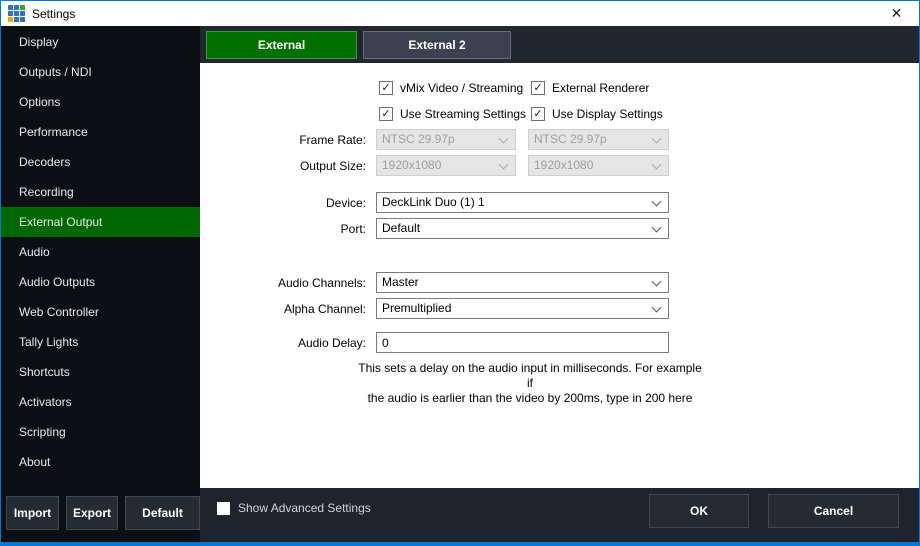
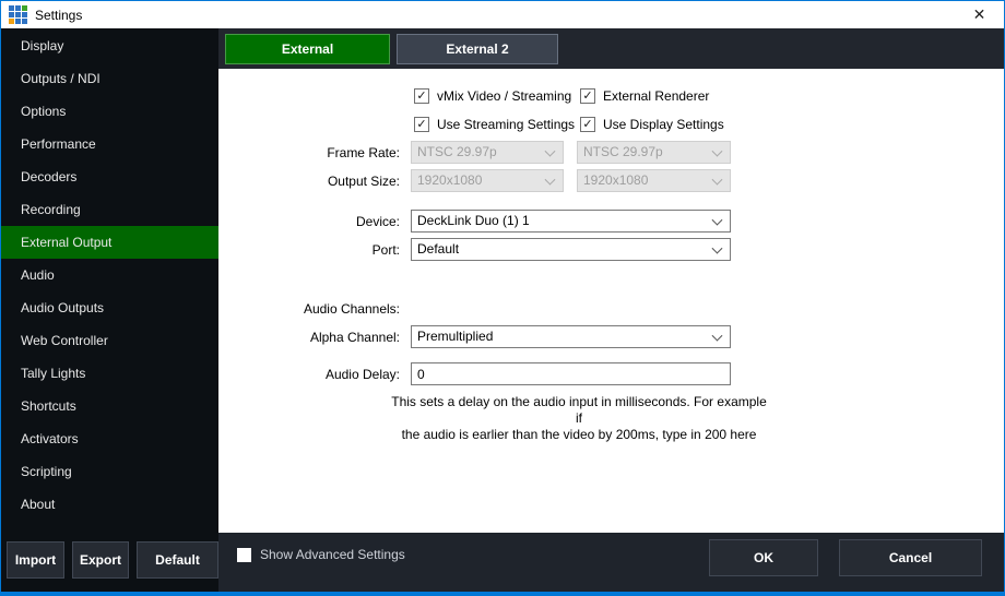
  Settings
  ✕
  Display
  Outputs / NDI
  Options
  Performance
  Decoders
  Recording
  External Output
  Audio
  Audio Outputs
  Web Controller
  Tally Lights
  Shortcuts
  Activators
  Scripting
  About
  Import
  Export
  Default
  External
  External 2
  ✓
  vMix Video / Streaming
  ✓
  External Renderer
  ✓
  Use Streaming Settings
  ✓
  Use Display Settings
  Frame Rate:
  NTSC 29.97p
  NTSC 29.97p
  Output Size:
  1920x1080
  1920x1080
  Device:
  DeckLink Duo (1) 1
  Port:
  Default
  Audio Channels:
- Master
  Alpha Channel:
  Premultiplied
  Audio Delay:
  0
  This sets a delay on the audio input in milliseconds. For example if
  the audio is earlier than the video by 200ms, type in 200 here
  Show Advanced Settings
  OK
  Cancel
